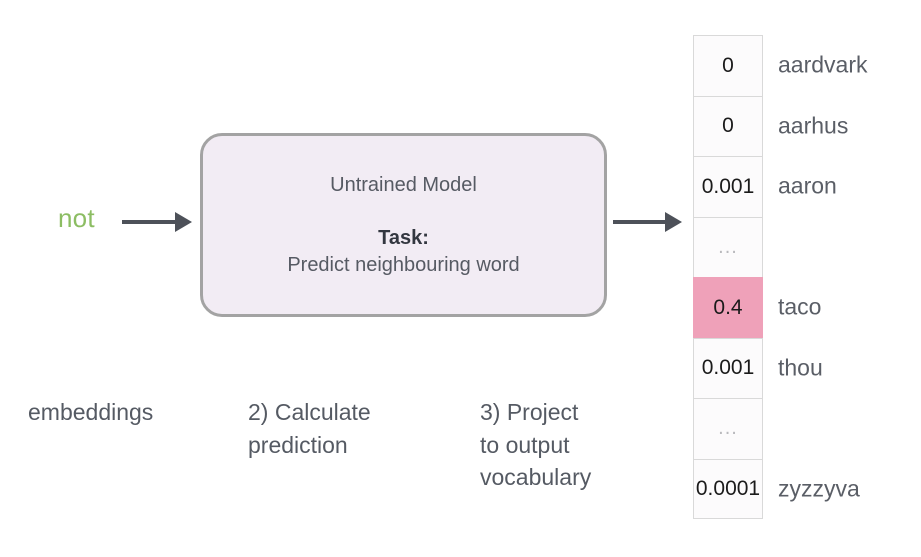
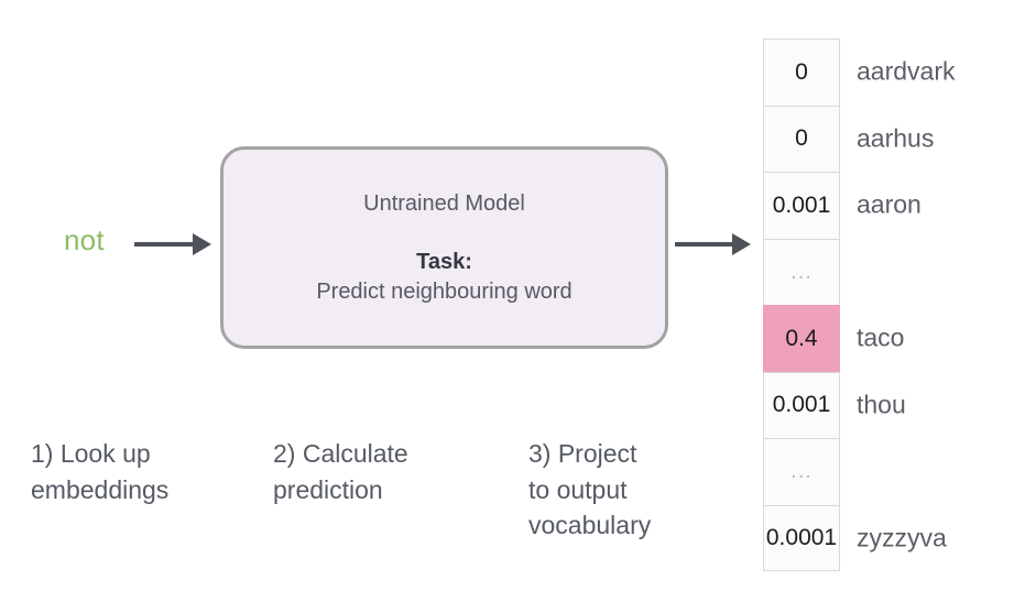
  not
  Untrained Model
  Task:
  Predict neighbouring word
+ 1) Look up
  embeddings
  2) Calculate
  prediction
  3) Project
  to output
  vocabulary
  0
  aardvark
  0
  aarhus
  0.001
  aaron
  ...
  0.4
  taco
  0.001
  thou
  ...
  0.0001
  zyzzyva
